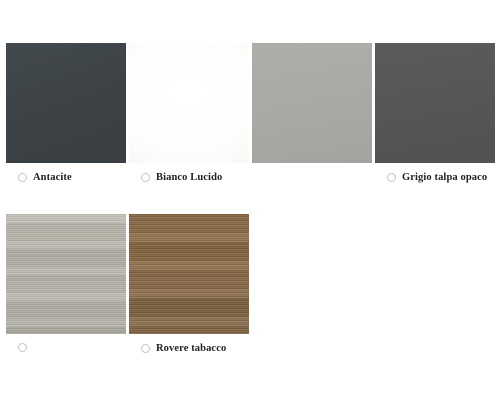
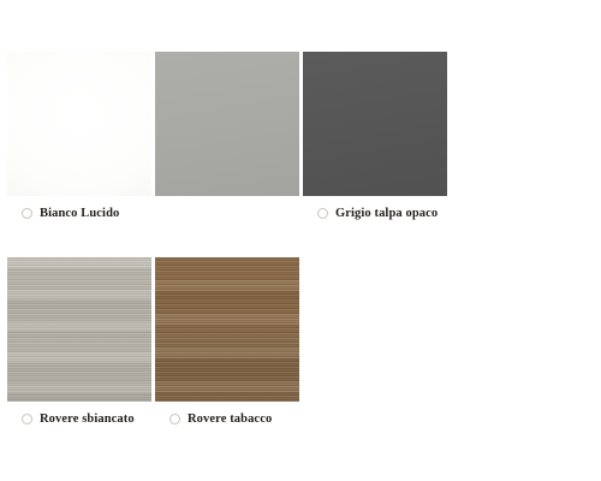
- Antacite
  Bianco Lucido
  Grigio talpa opaco
+ Rovere sbiancato
  Rovere tabacco
